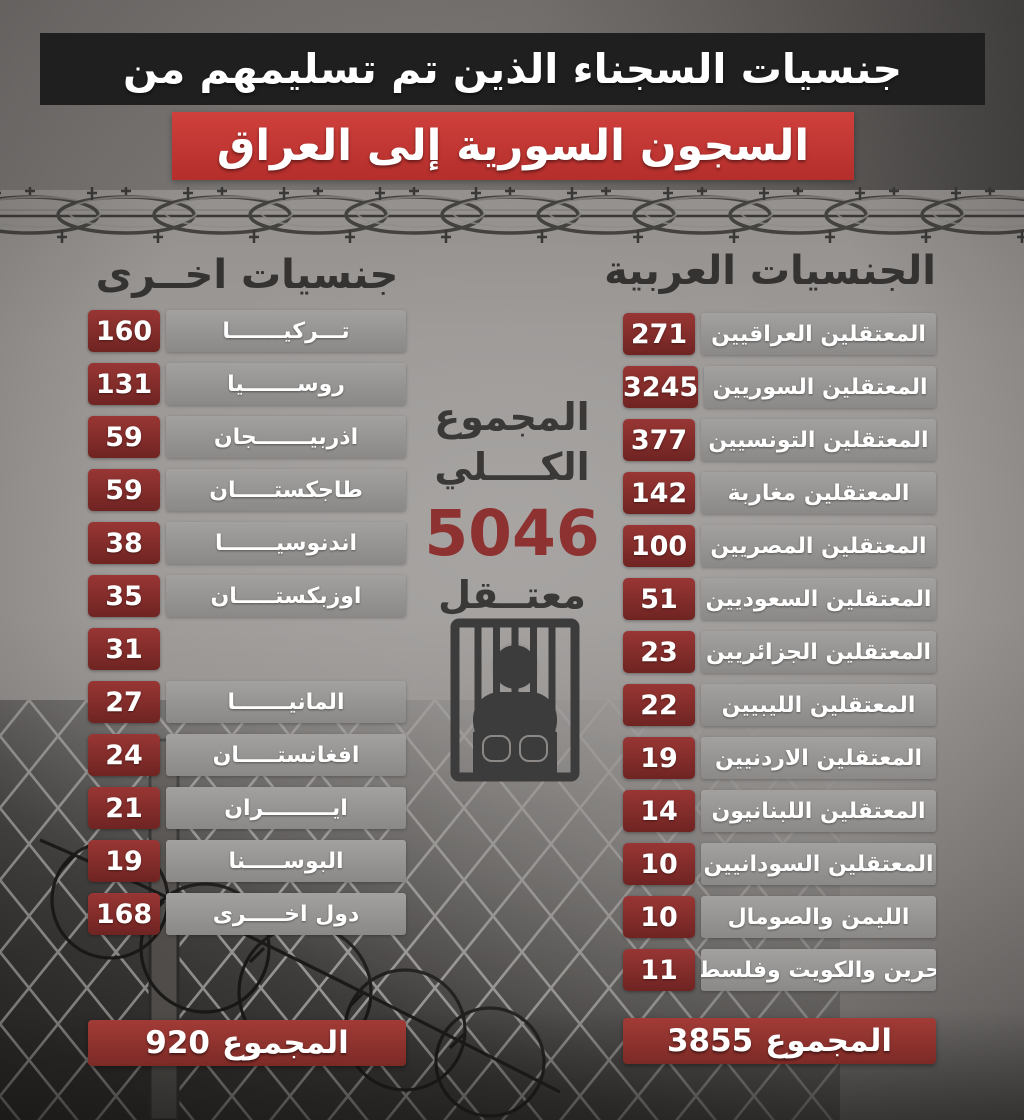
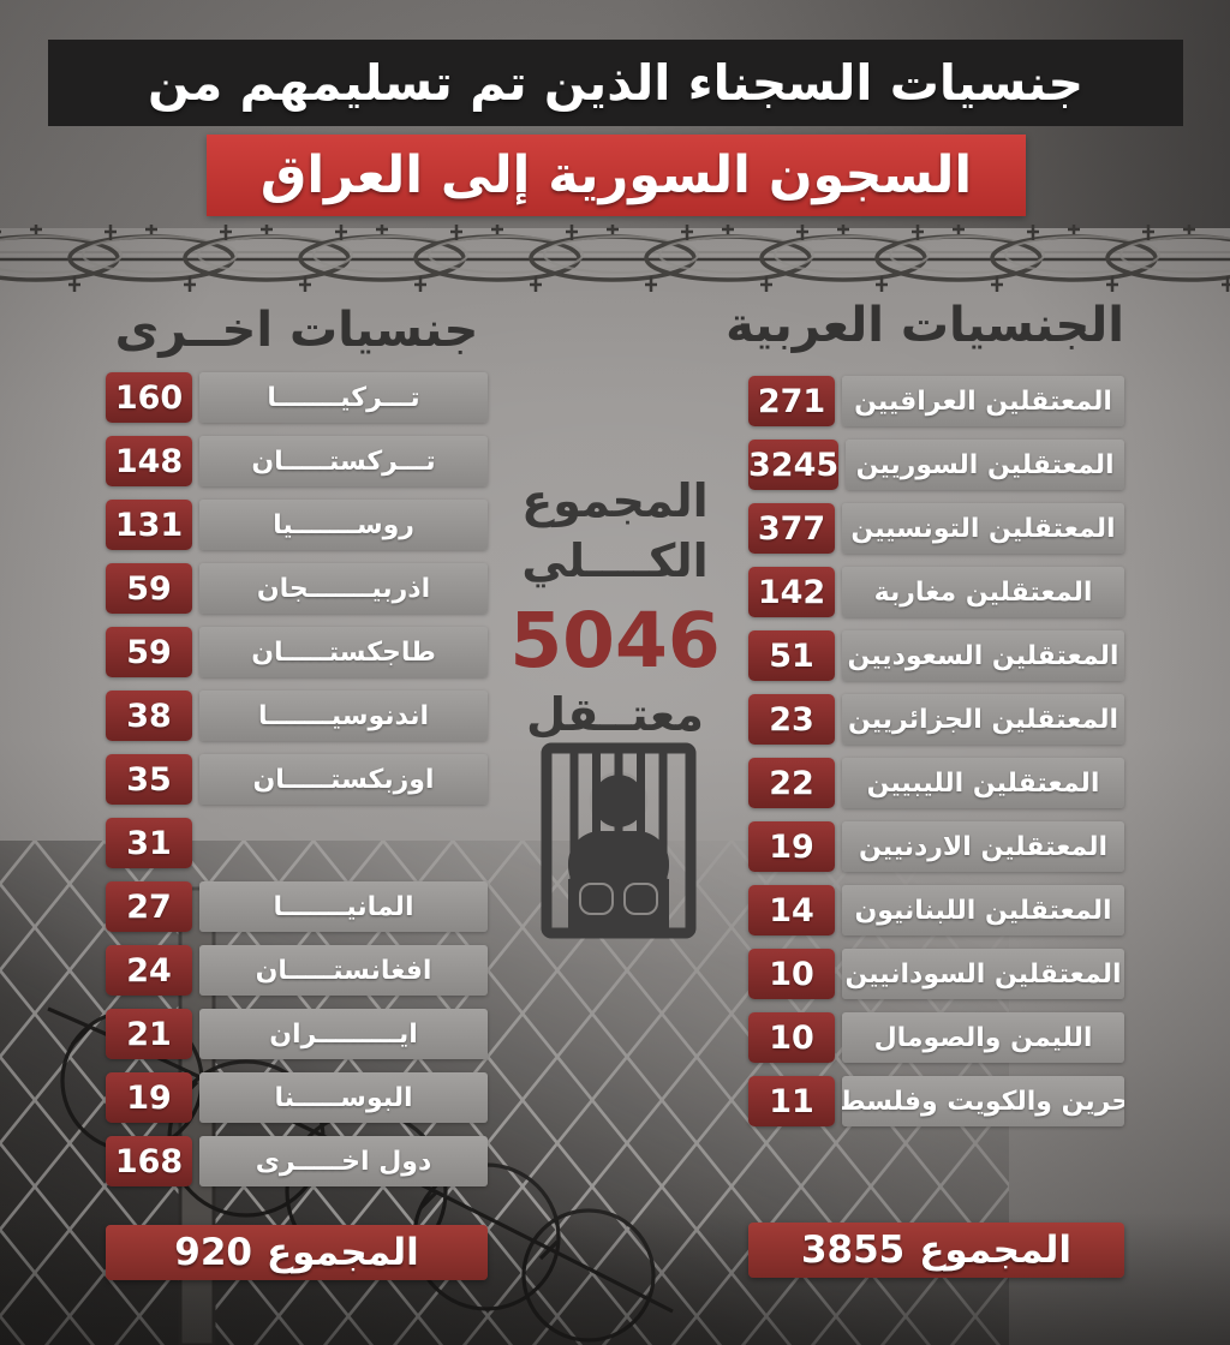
  جنسيات السجناء الذين تم تسليمهم من
  السجون السورية إلى العراق
  جنسيات اخــرى
  الجنسيات العربية
  160
  تـــركيـــــــا
+ 148
+ تـــركستـــــان
  131
  روســـــــيا
  59
  اذربيـــــــجان
  59
  طاجكستـــــان
  38
  اندنوسيـــــــا
  35
  اوزبكستـــــان
  31
  27
  المانيـــــــا
  24
  افغانستـــــان
  21
  ايـــــــــران
  19
  البوســـــنا
  168
  دول اخـــــرى
  271
  المعتقلين العراقيين
  3245
  المعتقلين السوريين
  377
  المعتقلين التونسيين
  142
  المعتقلين مغاربة
- 100
- المعتقلين المصريين
  51
  المعتقلين السعوديين
  23
  المعتقلين الجزائريين
  22
  المعتقلين الليبيين
  19
  المعتقلين الاردنيين
  14
  المعتقلين اللبنانيون
  10
  المعتقلين السودانيين
  10
  الليمن والصومال
  11
  حرين والكويت وفلسط
  المجموع
  920
  المجموع
  3855
  المجموع
  الكــــلي
  5046
  معتــقل
